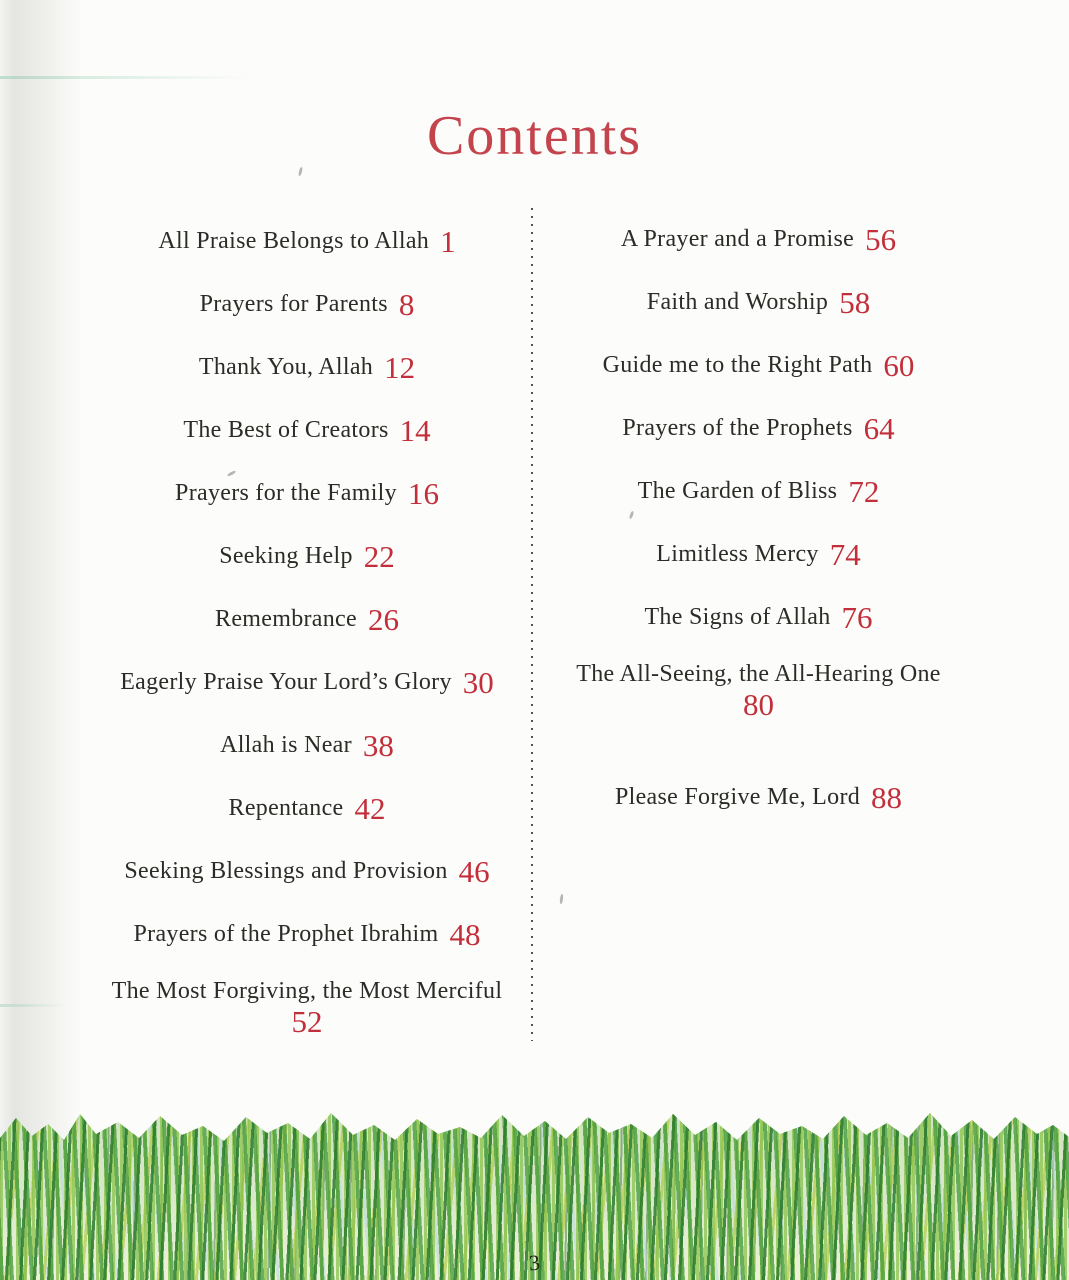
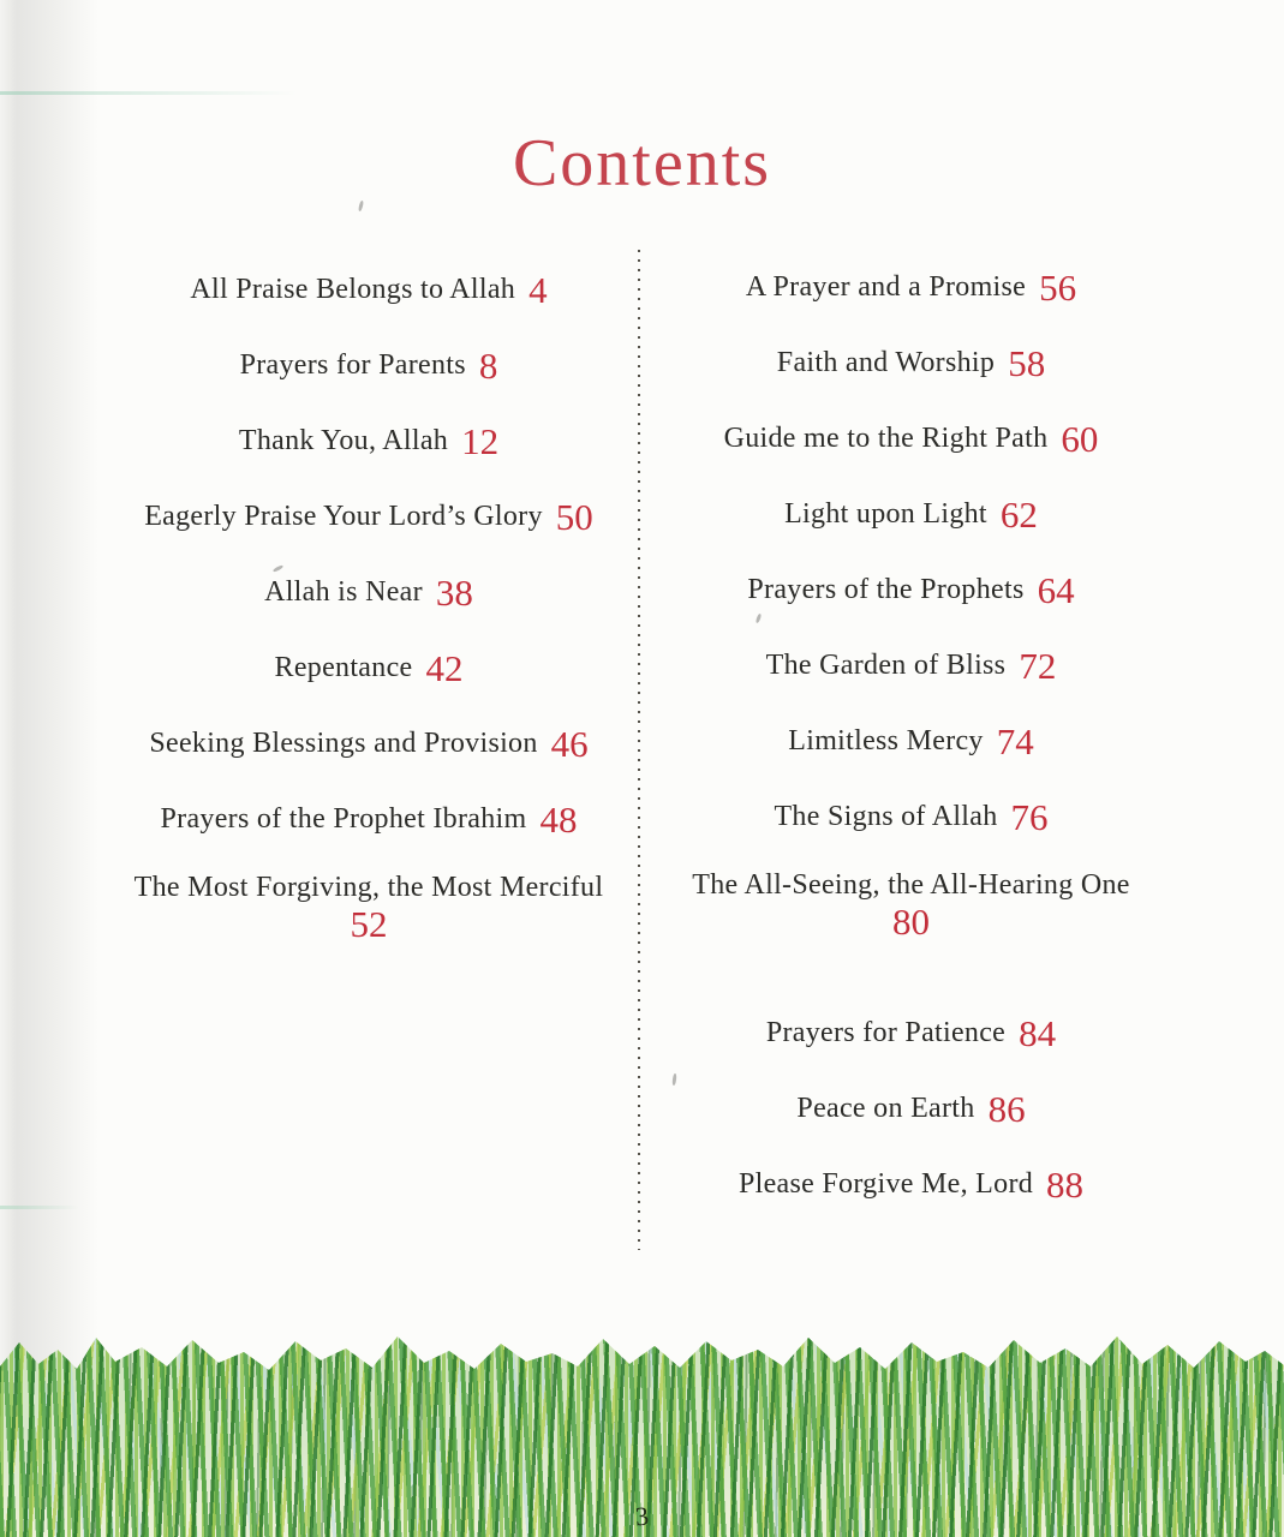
  Contents
  All Praise Belongs to Allah
- 1
+ 4
  Prayers for Parents
  8
  Thank You, Allah
  12
- The Best of Creators
- 14
- Prayers for the Family
- 16
- Seeking Help
- 22
- Remembrance
- 26
  Eagerly Praise Your Lord’s Glory
- 30
+ 50
  Allah is Near
  38
  Repentance
  42
  Seeking Blessings and Provision
  46
  Prayers of the Prophet Ibrahim
  48
  The Most Forgiving, the Most Merciful
  52
  A Prayer and a Promise
  56
  Faith and Worship
  58
  Guide me to the Right Path
  60
+ Light upon Light
+ 62
  Prayers of the Prophets
  64
  The Garden of Bliss
  72
  Limitless Mercy
  74
  The Signs of Allah
  76
  The All-Seeing, the All-Hearing One
  80
+ Prayers for Patience
+ 84
+ Peace on Earth
+ 86
  Please Forgive Me, Lord
  88
